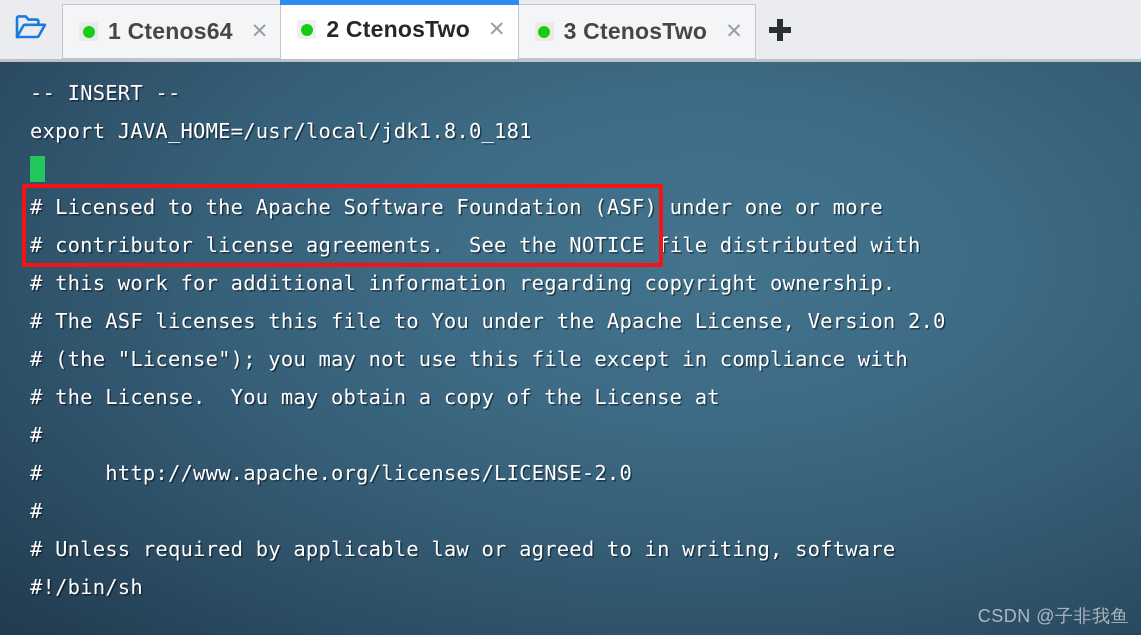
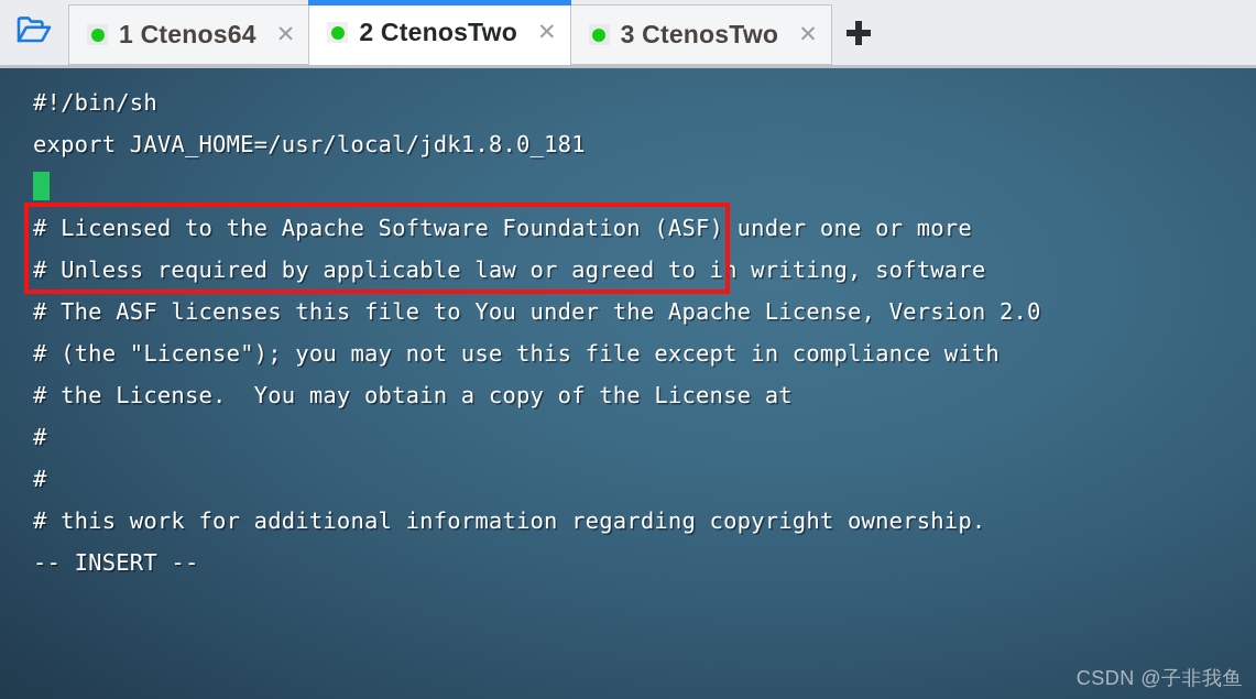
  1 Ctenos64
  ✕
  2 CtenosTwo
  ✕
  3 CtenosTwo
  ✕
- -- INSERT --
+ #!/bin/sh
  export JAVA_HOME=/usr/local/jdk1.8.0_181
  # Licensed to the Apache Software Foundation (ASF) under one or more
- # contributor license agreements. See the NOTICE file distributed with
- # this work for additional information regarding copyright ownership.
+ # Unless required by applicable law or agreed to in writing, software
  # The ASF licenses this file to You under the Apache License, Version 2.0
  # (the "License"); you may not use this file except in compliance with
  # the License. You may obtain a copy of the License at
  #
- # http://www.apache.org/licenses/LICENSE-2.0
  #
- # Unless required by applicable law or agreed to in writing, software
+ # this work for additional information regarding copyright ownership.
- #!/bin/sh
+ -- INSERT --
  CSDN @子非我鱼
